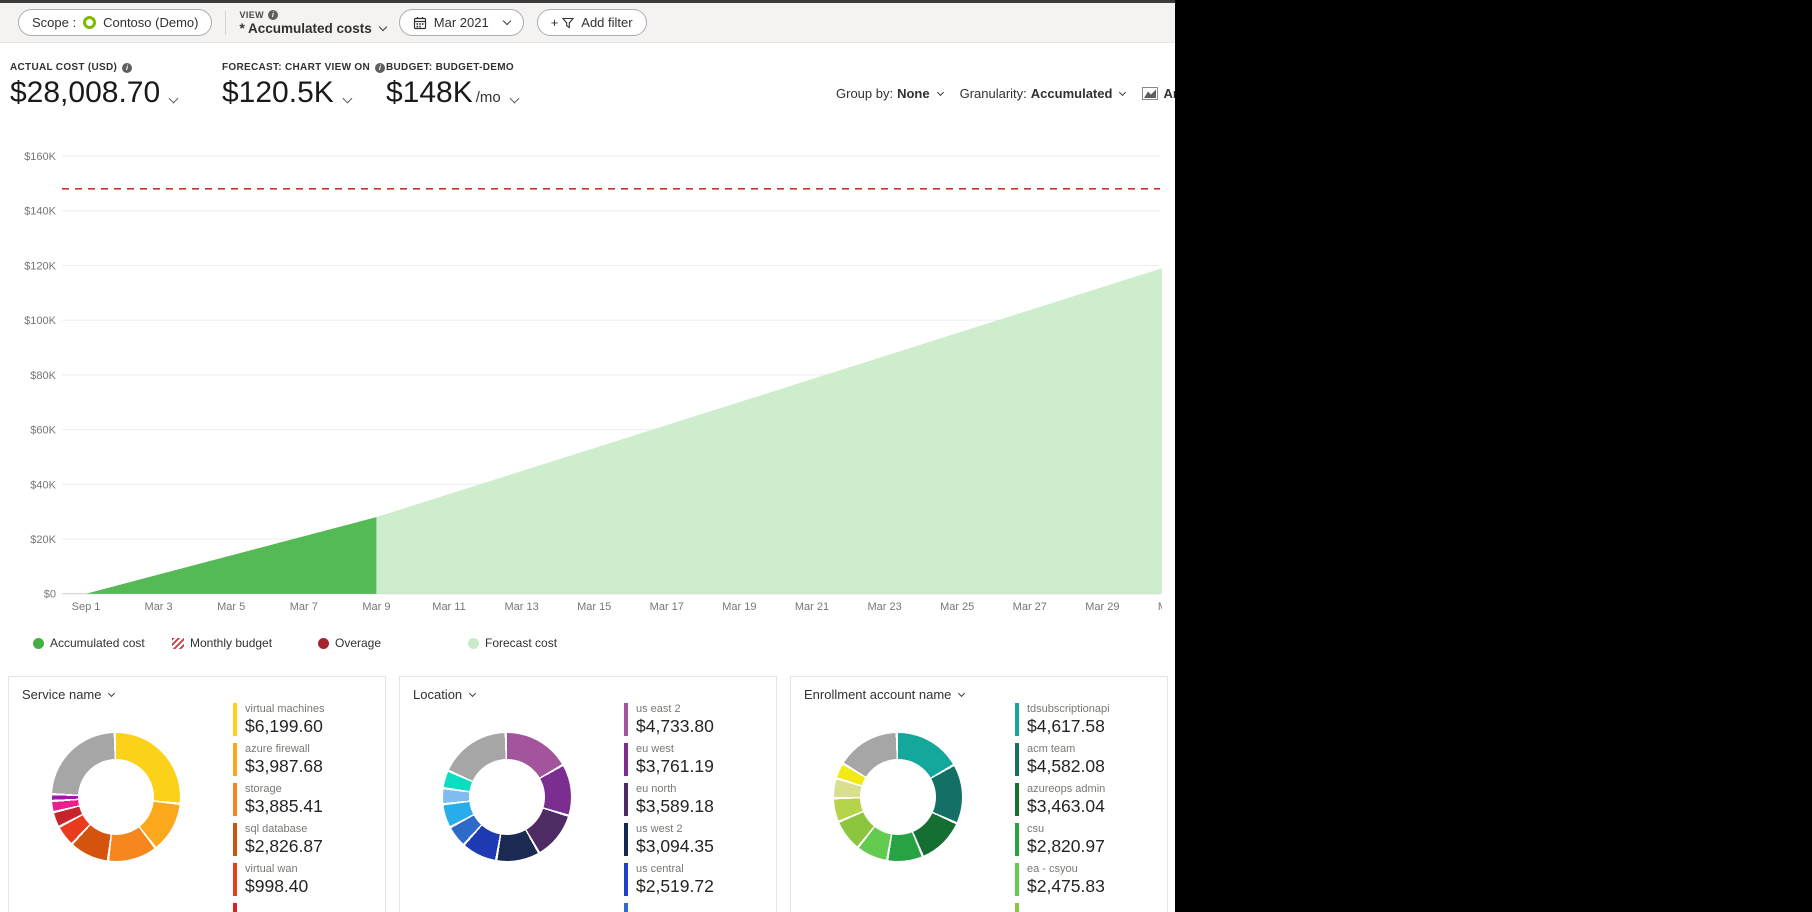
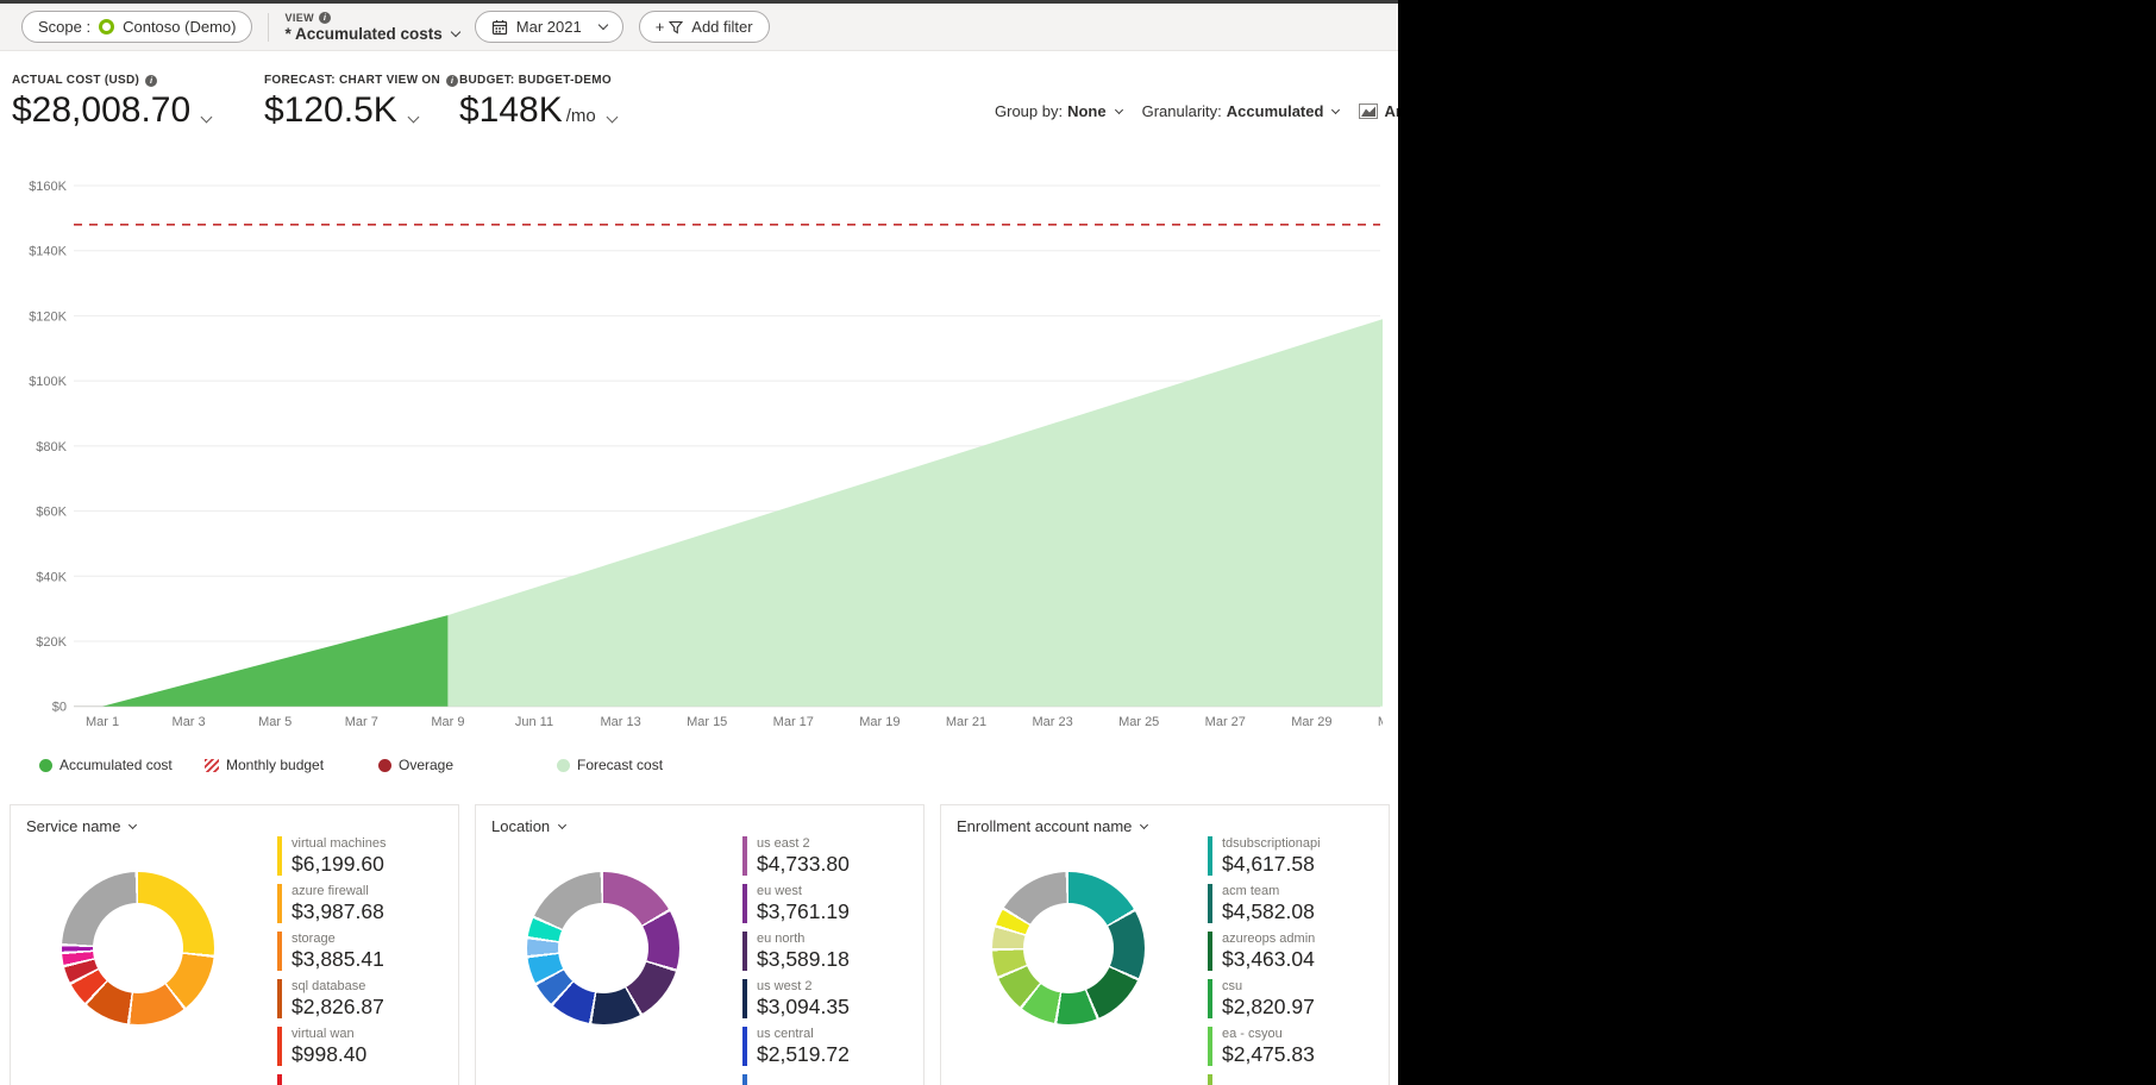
  Scope :
  Contoso (Demo)
  VIEW
  i
  * Accumulated costs
  Mar 2021
  +
  Add filter
  ACTUAL COST (USD)
  i
  $28,008.70
  FORECAST: CHART VIEW ON
  i
  $120.5K
  BUDGET: BUDGET-DEMO
  $148K
  /mo
  Group by:
  None
  Granularity:
  Accumulated
  $0
  $20K
  $40K
  $60K
  $80K
  $100K
  $120K
  $140K
  $160K
- Sep 1
+ Mar 1
  Mar 3
  Mar 5
  Mar 7
  Mar 9
- Mar 11
+ Jun 11
  Mar 13
  Mar 15
  Mar 17
  Mar 19
  Mar 21
  Mar 23
  Mar 25
  Mar 27
  Mar 29
  Accumulated cost
  Monthly budget
  Overage
  Forecast cost
  Service name
  virtual machines
  $6,199.60
  azure firewall
  $3,987.68
  storage
  $3,885.41
  sql database
  $2,826.87
  virtual wan
  $998.40
  Location
  us east 2
  $4,733.80
  eu west
  $3,761.19
  eu north
  $3,589.18
  us west 2
  $3,094.35
  us central
  $2,519.72
  Enrollment account name
  tdsubscriptionapi
  $4,617.58
  acm team
  $4,582.08
  azureops admin
  $3,463.04
  csu
  $2,820.97
  ea - csyou
  $2,475.83
